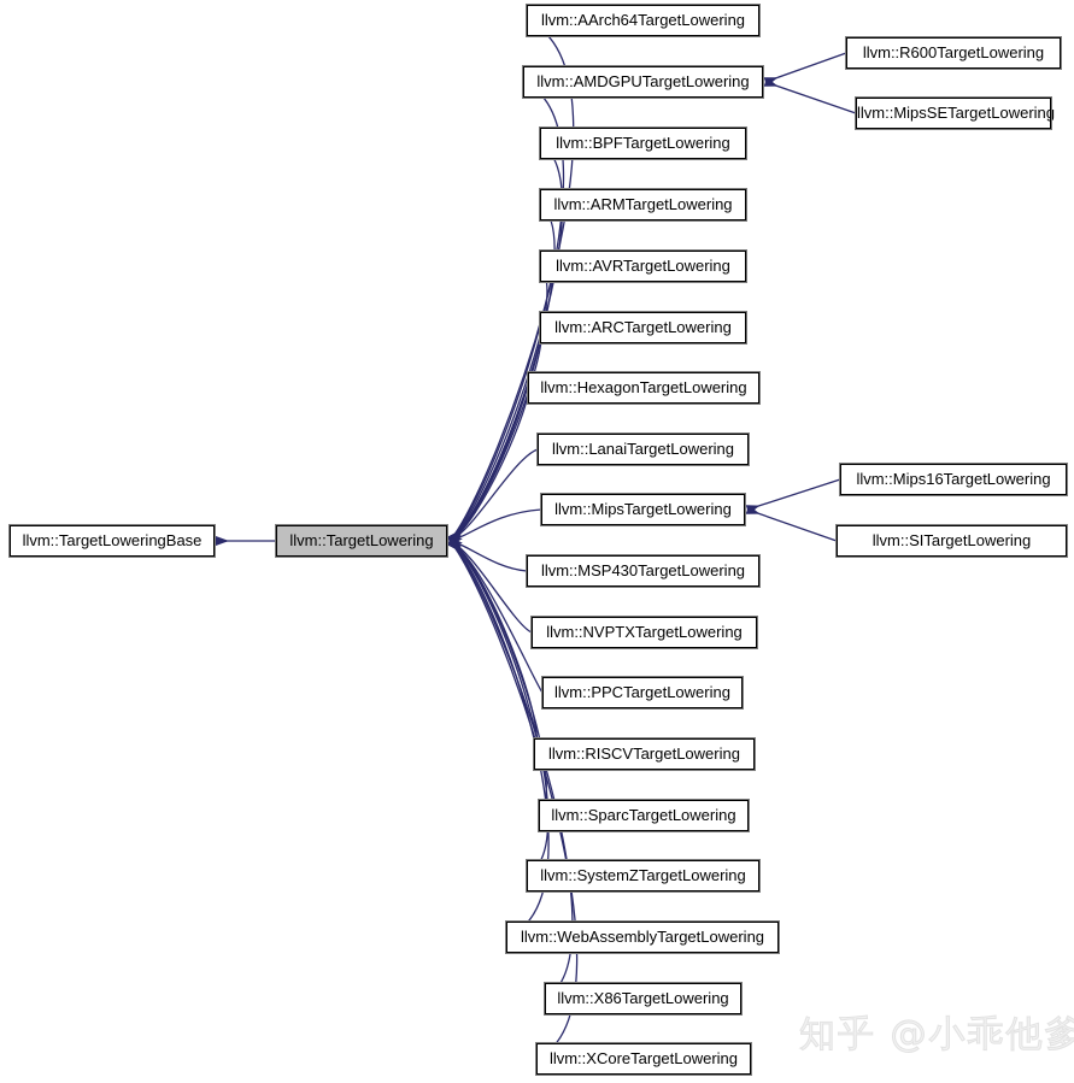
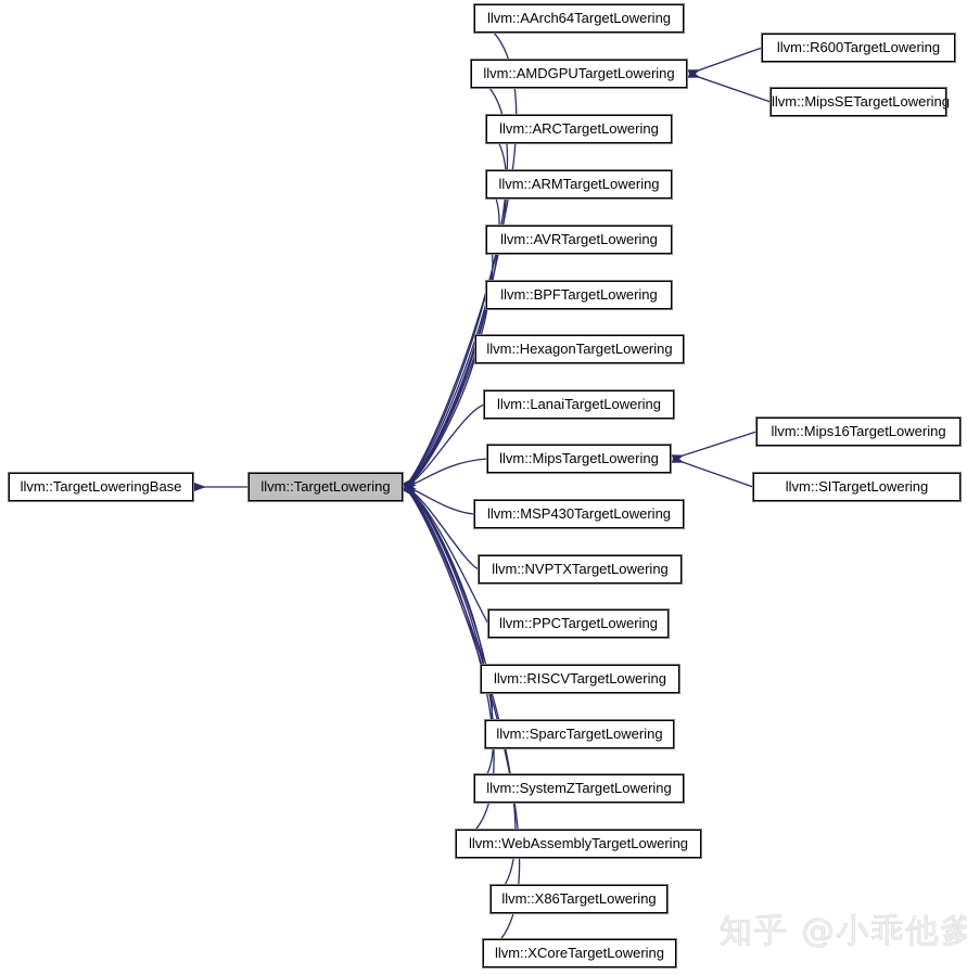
  llvm::TargetLoweringBase
  llvm::TargetLowering
  llvm::AArch64TargetLowering
  llvm::AMDGPUTargetLowering
- llvm::BPFTargetLowering
+ llvm::ARCTargetLowering
  llvm::ARMTargetLowering
  llvm::AVRTargetLowering
- llvm::ARCTargetLowering
+ llvm::BPFTargetLowering
  llvm::HexagonTargetLowering
  llvm::LanaiTargetLowering
  llvm::MipsTargetLowering
  llvm::MSP430TargetLowering
  llvm::NVPTXTargetLowering
  llvm::PPCTargetLowering
  llvm::RISCVTargetLowering
  llvm::SparcTargetLowering
  llvm::SystemZTargetLowering
  llvm::WebAssemblyTargetLowering
  llvm::X86TargetLowering
  llvm::XCoreTargetLowering
  llvm::R600TargetLowering
  llvm::MipsSETargetLowering
  llvm::Mips16TargetLowering
  llvm::SITargetLowering
  知乎 @小乖他爹
